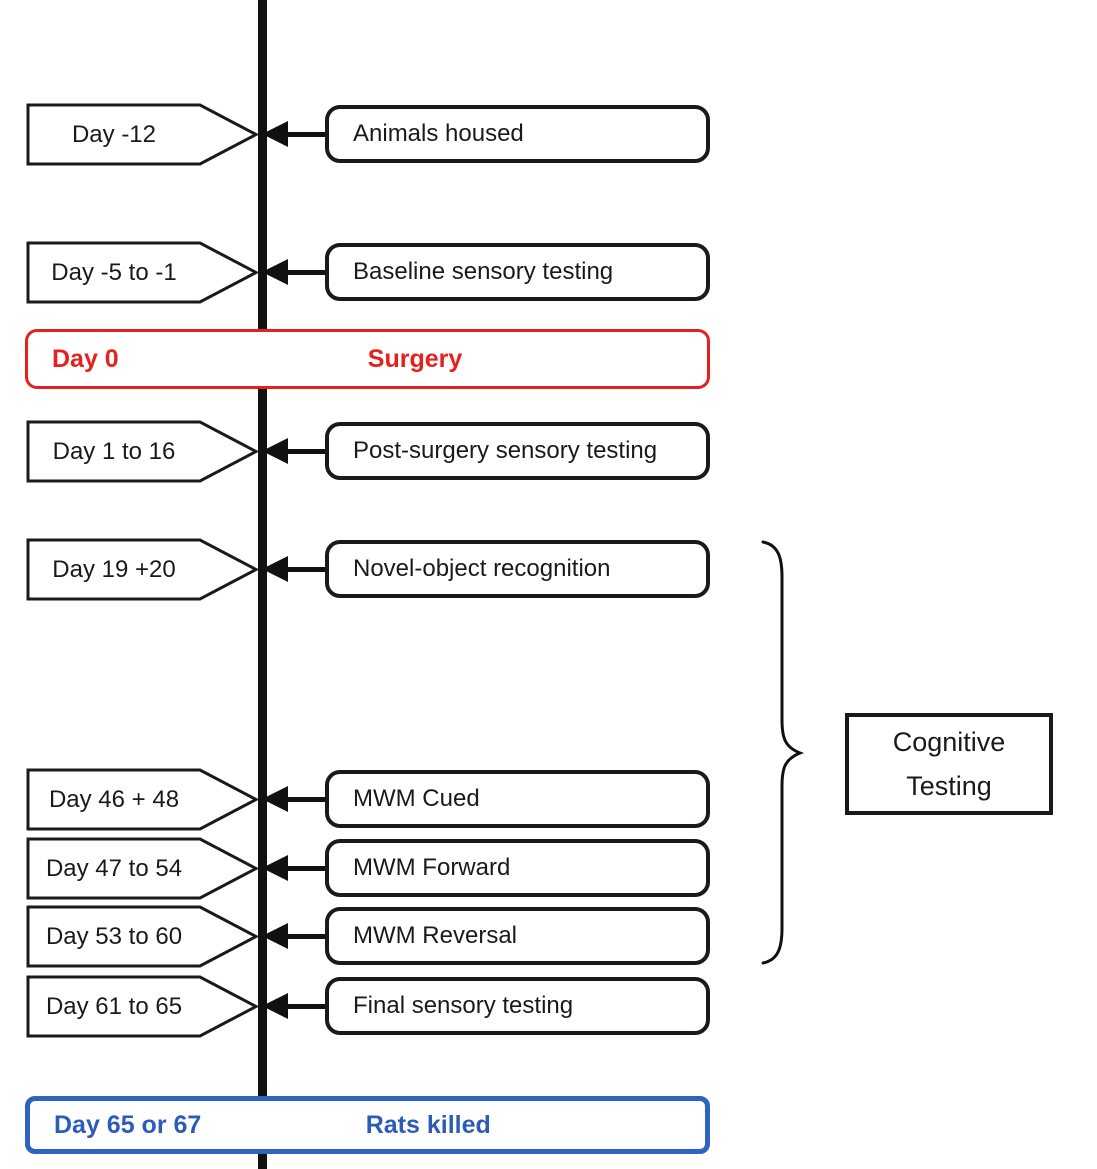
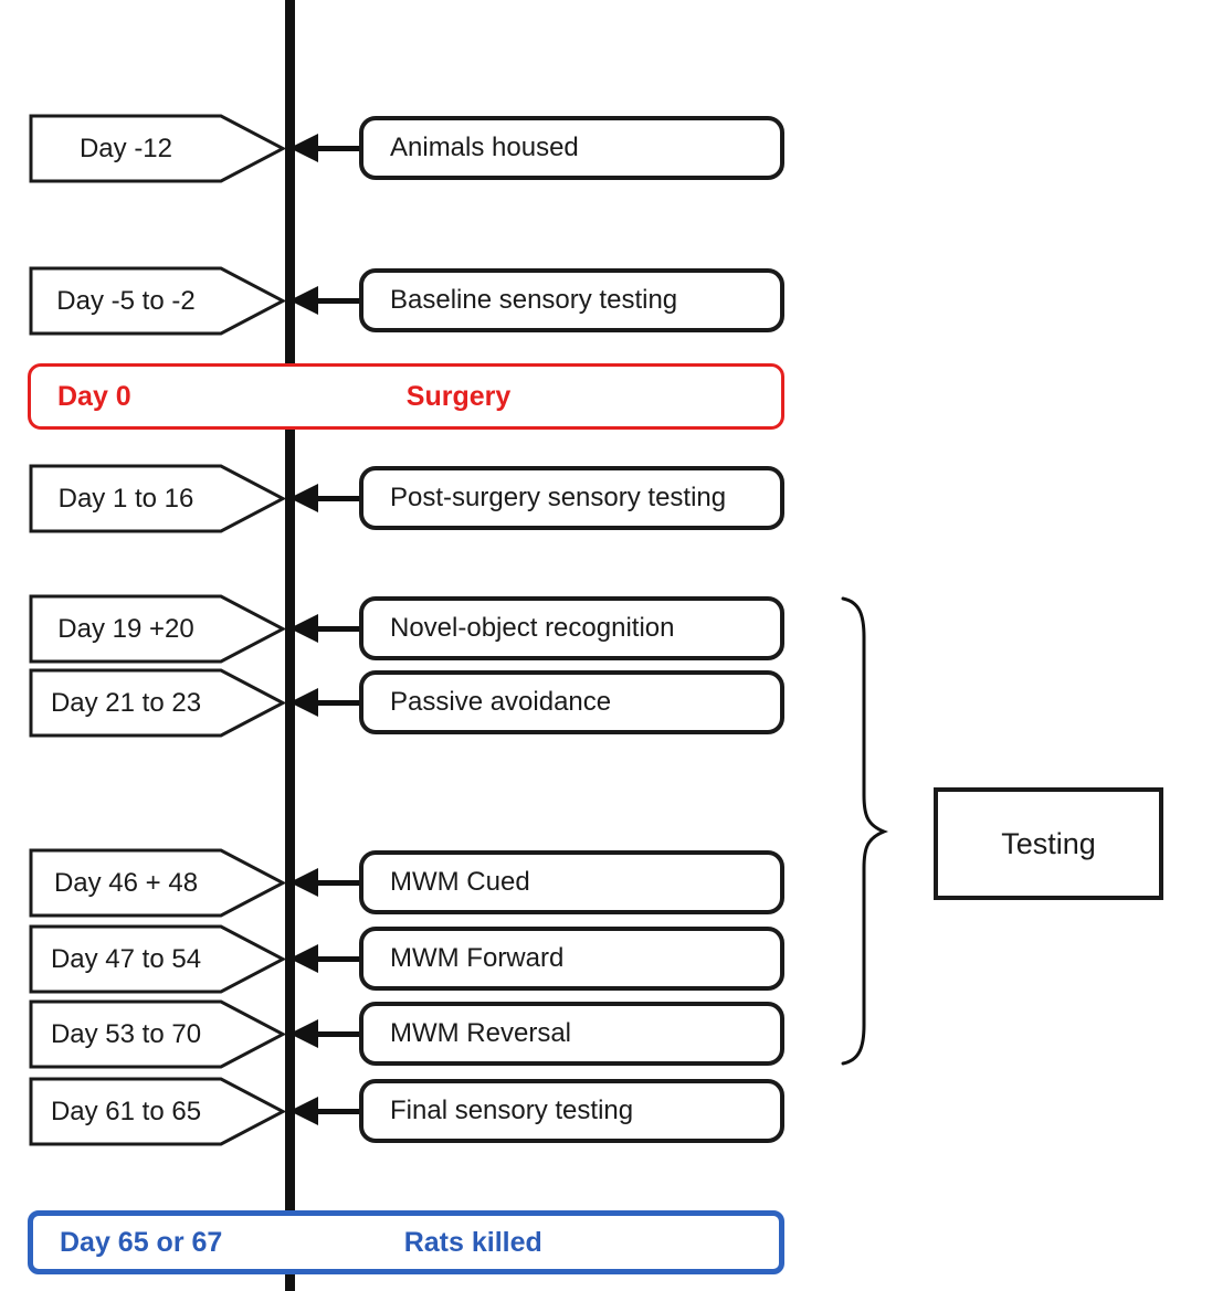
  Day -12
  Animals housed
- Day -5 to -1
+ Day -5 to -2
  Baseline sensory testing
  Day 0
  Surgery
  Day 1 to 16
  Post-surgery sensory testing
  Day 19 +20
  Novel-object recognition
+ Day 21 to 23
+ Passive avoidance
  Day 46 + 48
  MWM Cued
  Day 47 to 54
  MWM Forward
- Day 53 to 60
+ Day 53 to 70
  MWM Reversal
  Day 61 to 65
  Final sensory testing
  Day 65 or 67
  Rats killed
- Cognitive
  Testing
